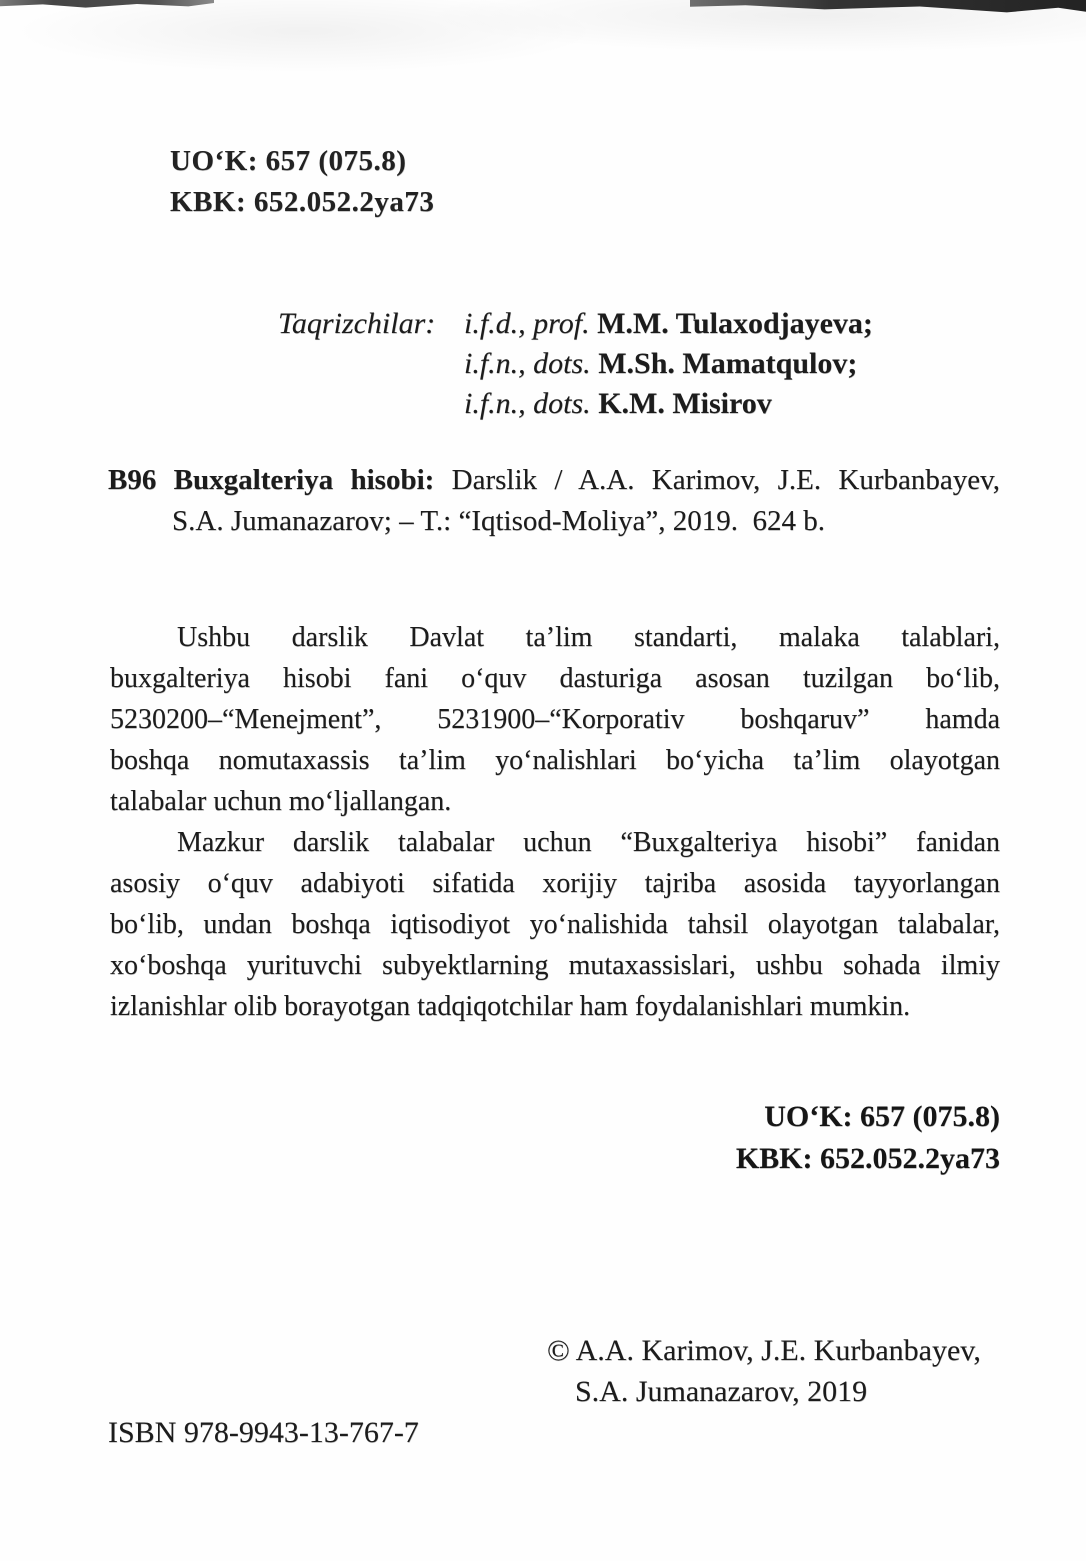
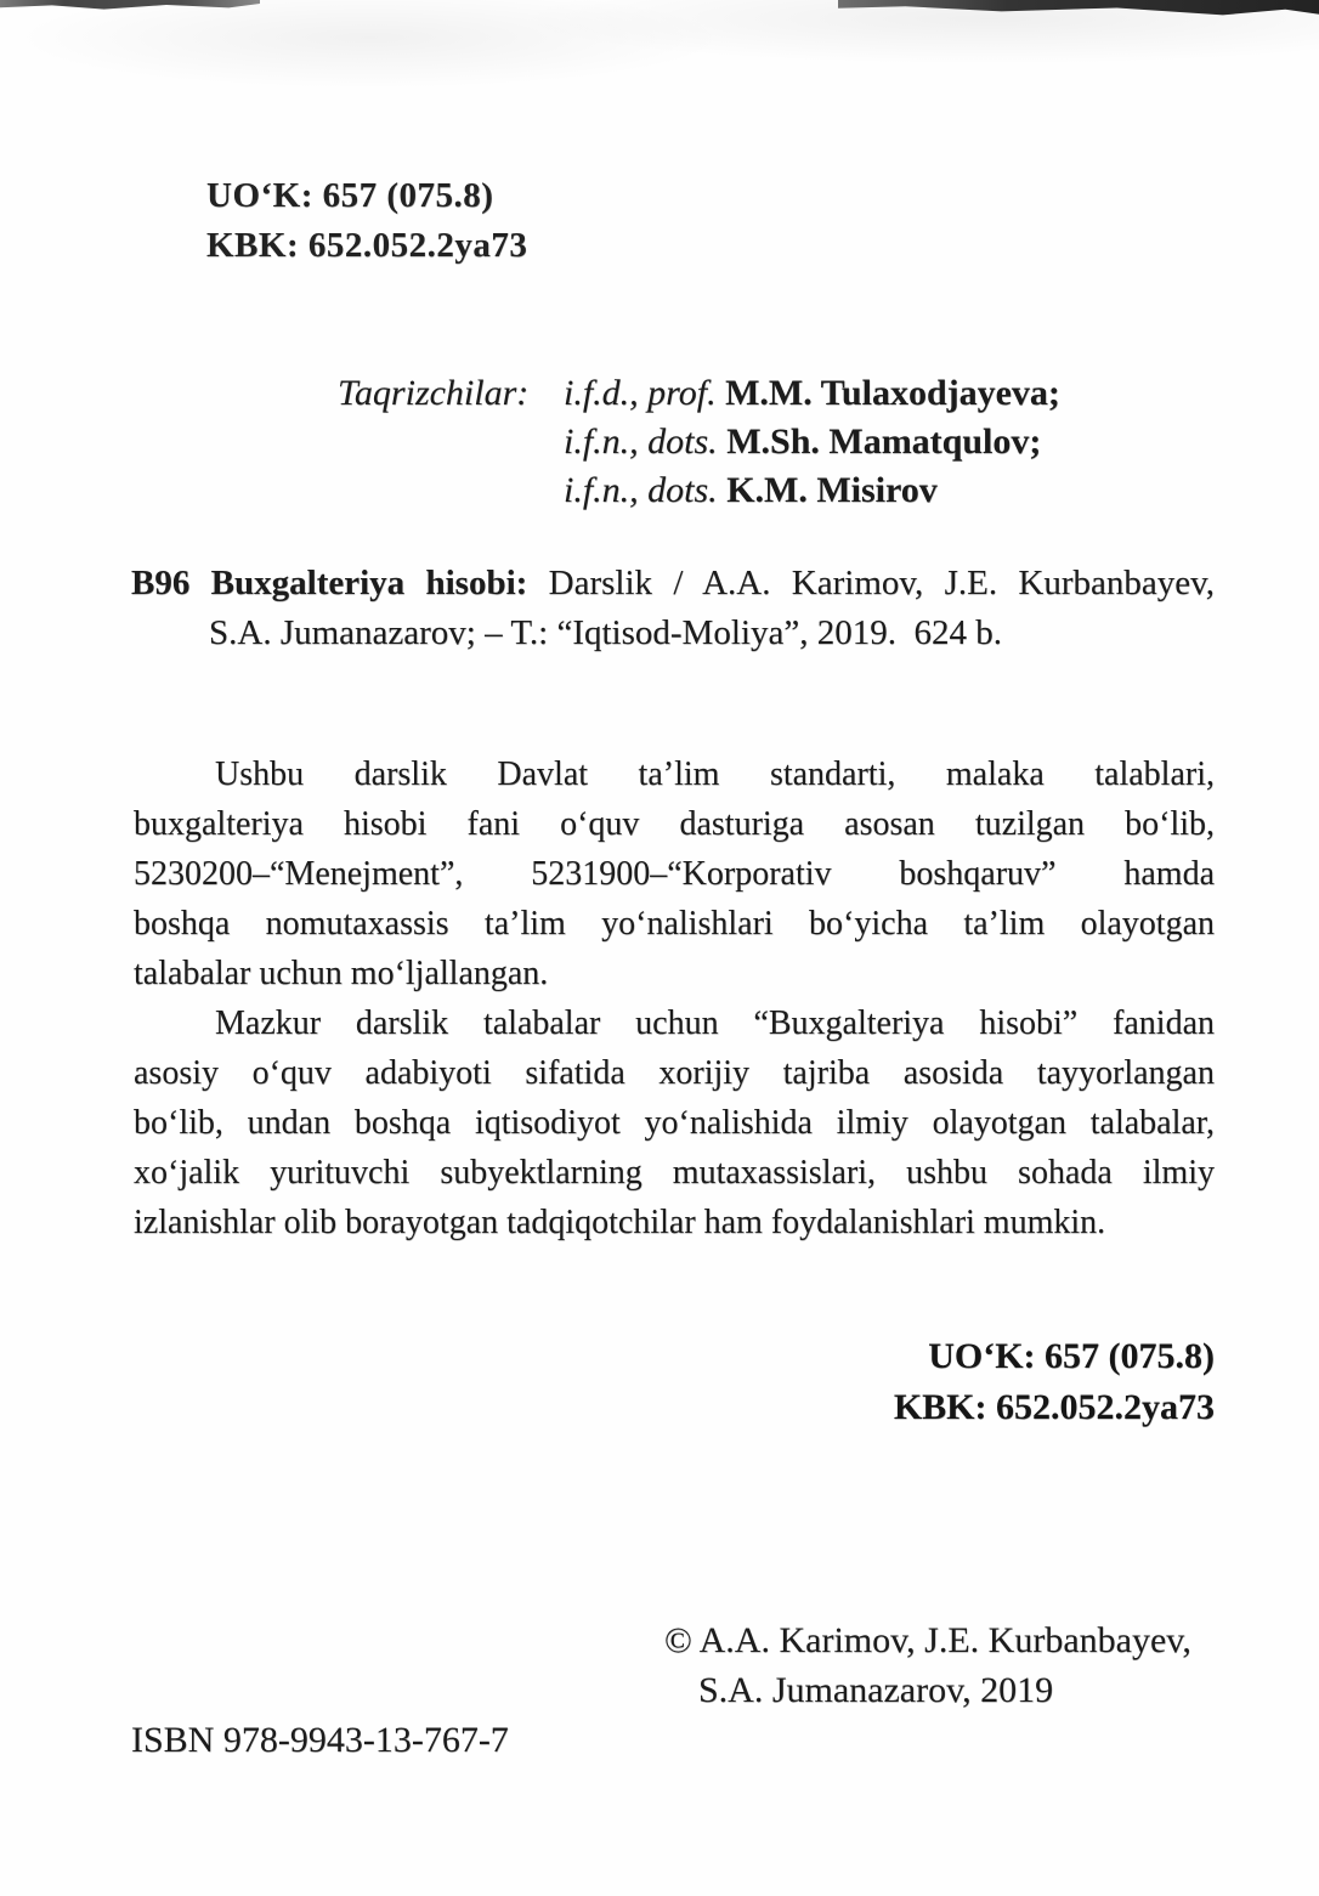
  UO‘K: 657 (075.8)
  KBK: 652.052.2ya73
  Taqrizchilar:
  i.f.d., prof. M.M. Tulaxodjayeva;
  i.f.n., dots. M.Sh. Mamatqulov;
  i.f.n., dots. K.M. Misirov
  B96 Buxgalteriya hisobi: Darslik / A.A. Karimov, J.E. Kurbanbayev,
  S.A. Jumanazarov; – T.: “Iqtisod-Moliya”, 2019. 624 b.
  Ushbu darslik Davlat ta’lim standarti, malaka talablari,
  buxgalteriya hisobi fani o‘quv dasturiga asosan tuzilgan bo‘lib,
  5230200–“Menejment”, 5231900–“Korporativ boshqaruv” hamda
  boshqa nomutaxassis ta’lim yo‘nalishlari bo‘yicha ta’lim olayotgan
  talabalar uchun mo‘ljallangan.
  Mazkur darslik talabalar uchun “Buxgalteriya hisobi” fanidan
  asosiy o‘quv adabiyoti sifatida xorijiy tajriba asosida tayyorlangan
- bo‘lib, undan boshqa iqtisodiyot yo‘nalishida tahsil olayotgan talabalar,
+ bo‘lib, undan boshqa iqtisodiyot yo‘nalishida ilmiy olayotgan talabalar,
- xo‘boshqa yurituvchi subyektlarning mutaxassislari, ushbu sohada ilmiy
+ xo‘jalik yurituvchi subyektlarning mutaxassislari, ushbu sohada ilmiy
  izlanishlar olib borayotgan tadqiqotchilar ham foydalanishlari mumkin.
  UO‘K: 657 (075.8)
  KBK: 652.052.2ya73
  © A.A. Karimov, J.E. Kurbanbayev,
  S.A. Jumanazarov, 2019
  ISBN 978-9943-13-767-7
